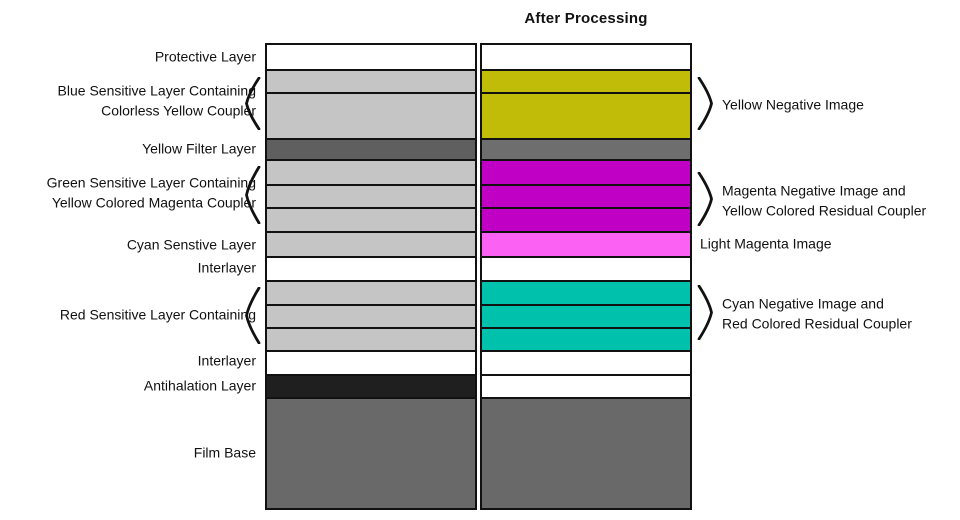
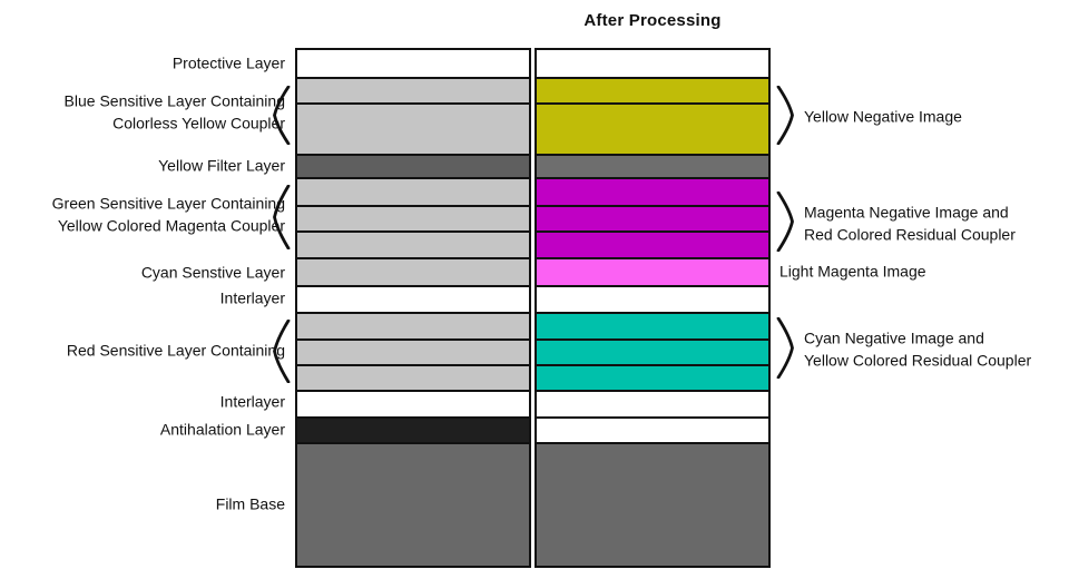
  After Processing
  Protective Layer
  Blue Sensitive Layer Containin
  Colorless Yellow Couplr
  Yellow Filter Layer
  Green Sensitive Layer Containin
  Yellow Colored Magenta Couplr
  Cyan Senstive Layer
  Interlayer
  Red Sensitive Layer Containing
  Interlayer
  Antihalation Layer
  Film Base
  Yellow Negative Image
  Magenta Negative Image and
- Yellow Colored Residual Coupler
+ Red Colored Residual Coupler
  Light Magenta Image
  Cyan Negative Image and
- Red Colored Residual Coupler
+ Yellow Colored Residual Coupler
